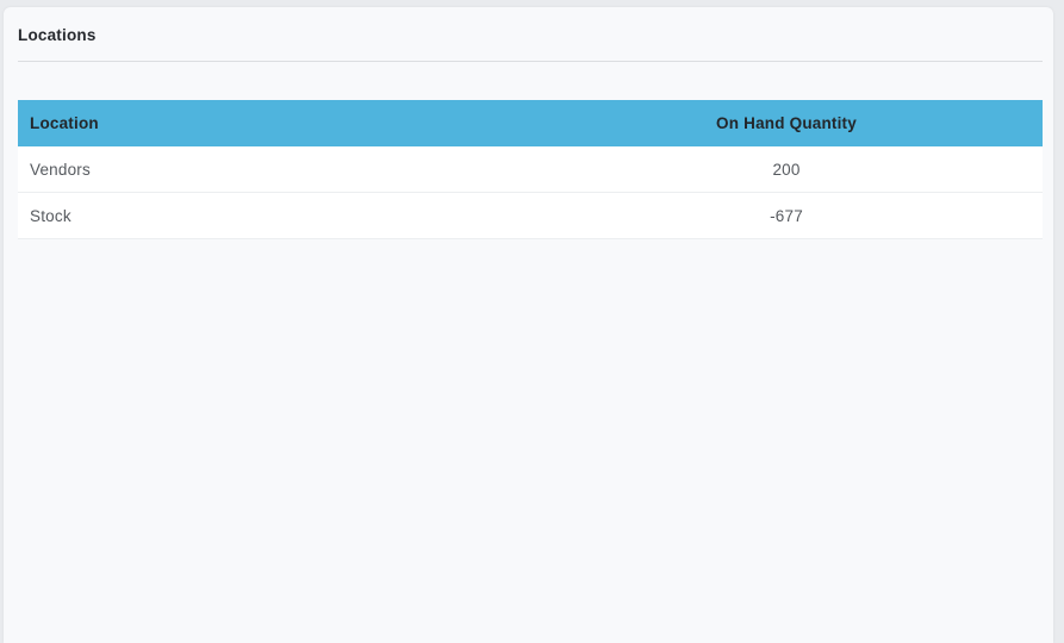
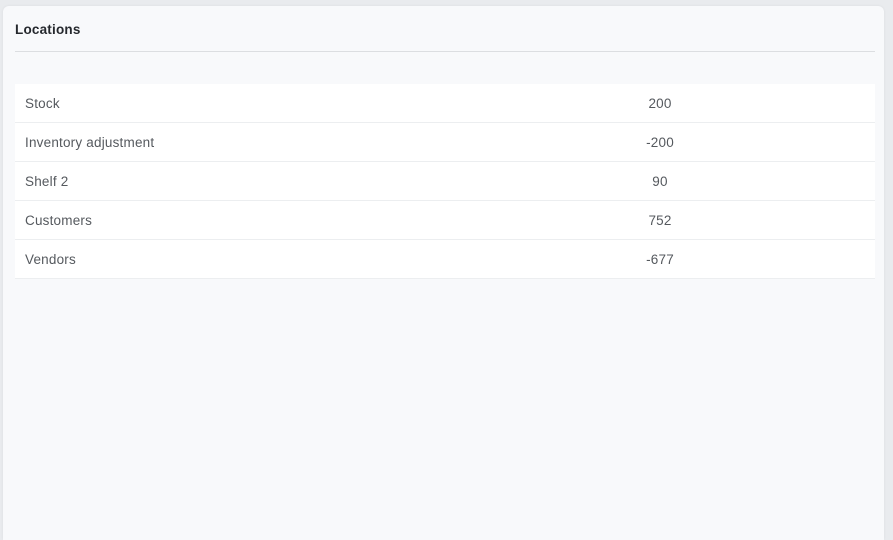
  Locations
- Location
- On Hand Quantity
- Vendors
+ Stock
  200
+ Inventory adjustment
+ -200
+ Shelf 2
+ 90
+ Customers
+ 752
- Stock
+ Vendors
  -677
